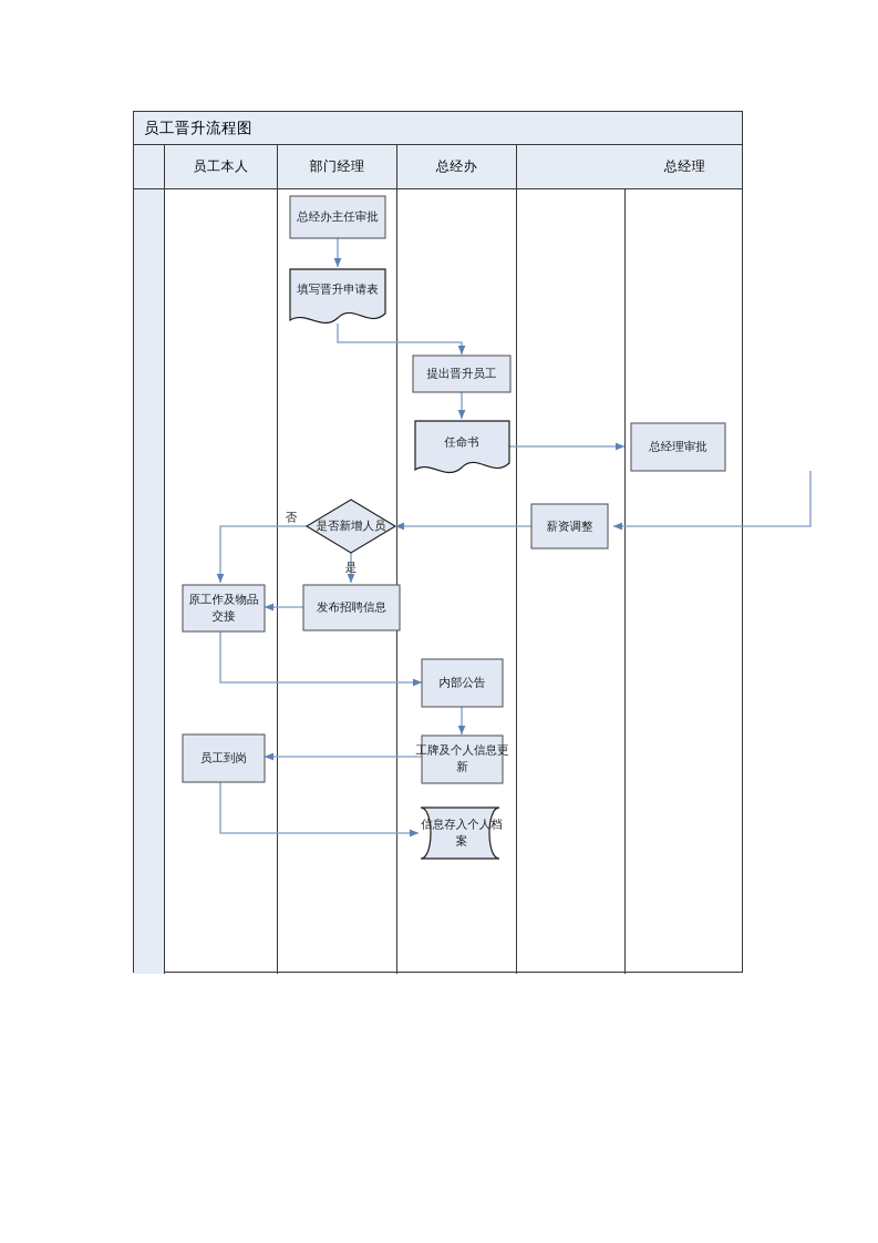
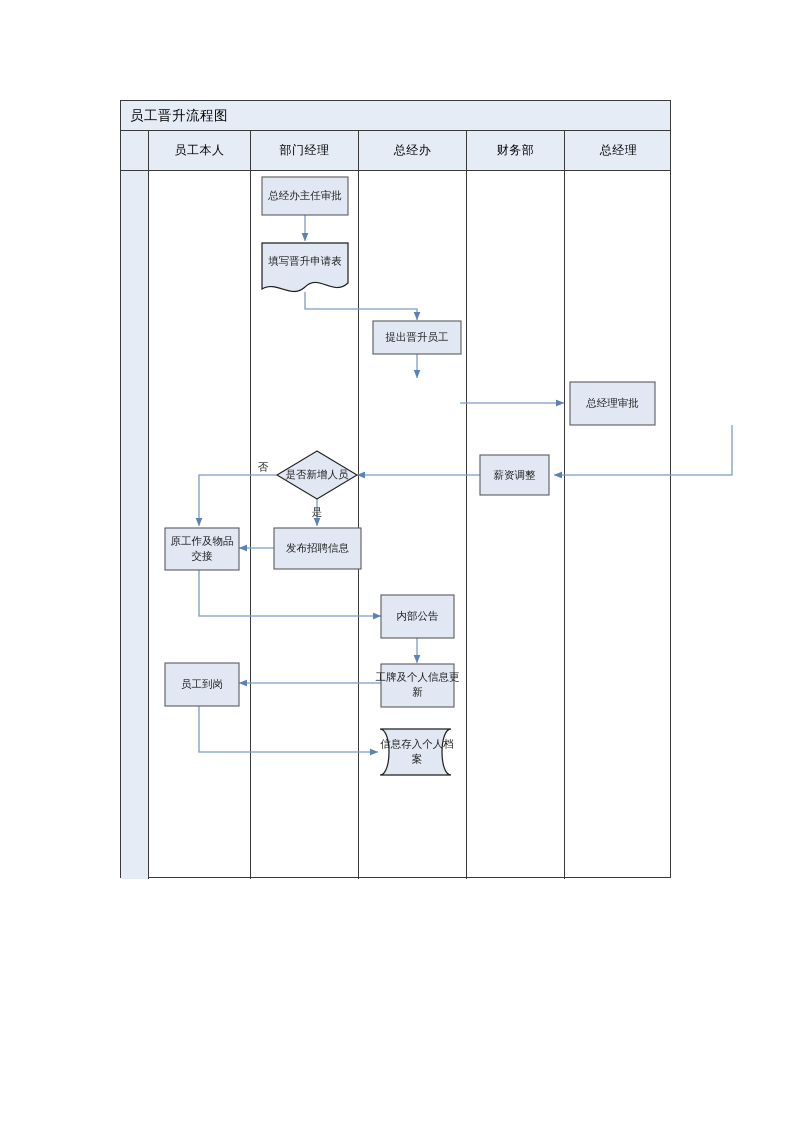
  员工晋升流程图
  员工本人
  部门经理
  总经办
+ 财务部
  总经理
  总经办主任审批
  填写晋升申请表
  提出晋升员工
- 任命书
  总经理审批
  薪资调整
  是否新增人员
  否
  是
  原工作及物品
  交接
  发布招聘信息
  内部公告
  工牌及个人信息更
  新
  员工到岗
  信息存入个人档
  案
